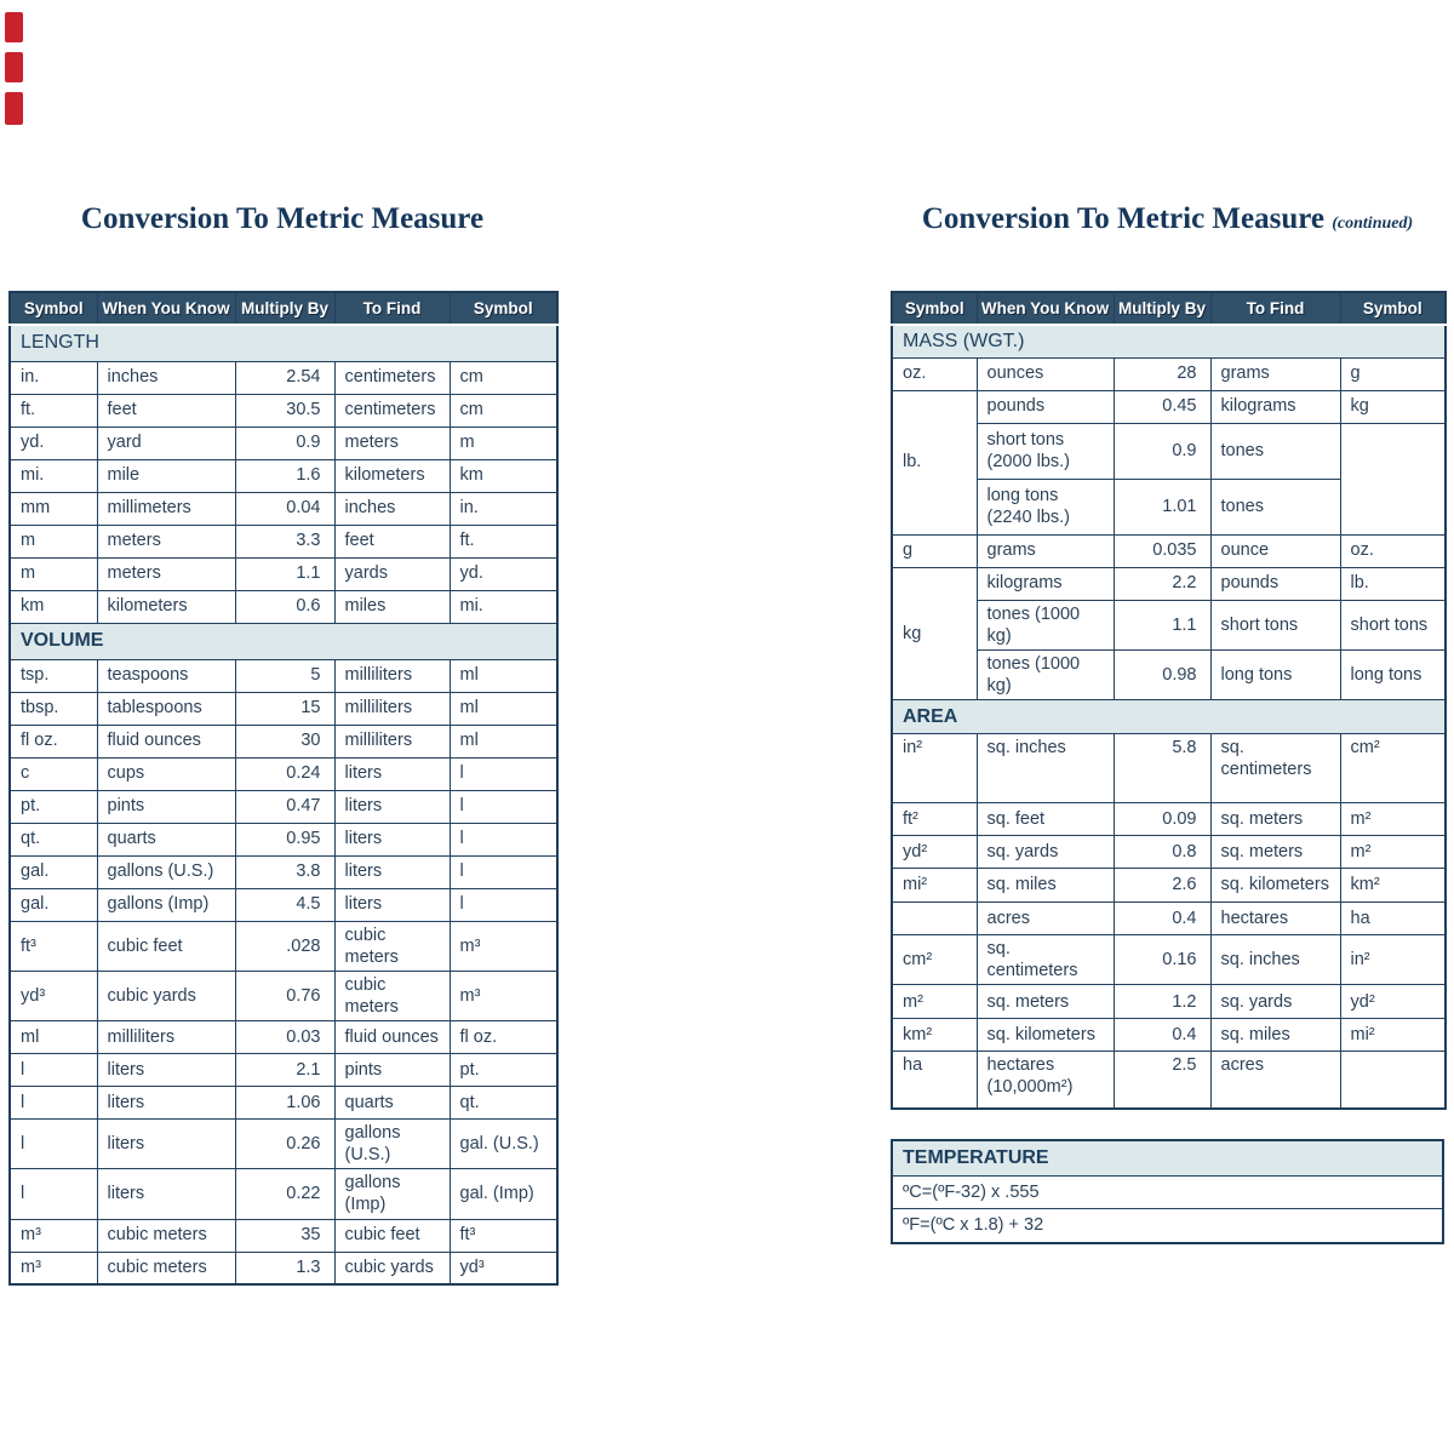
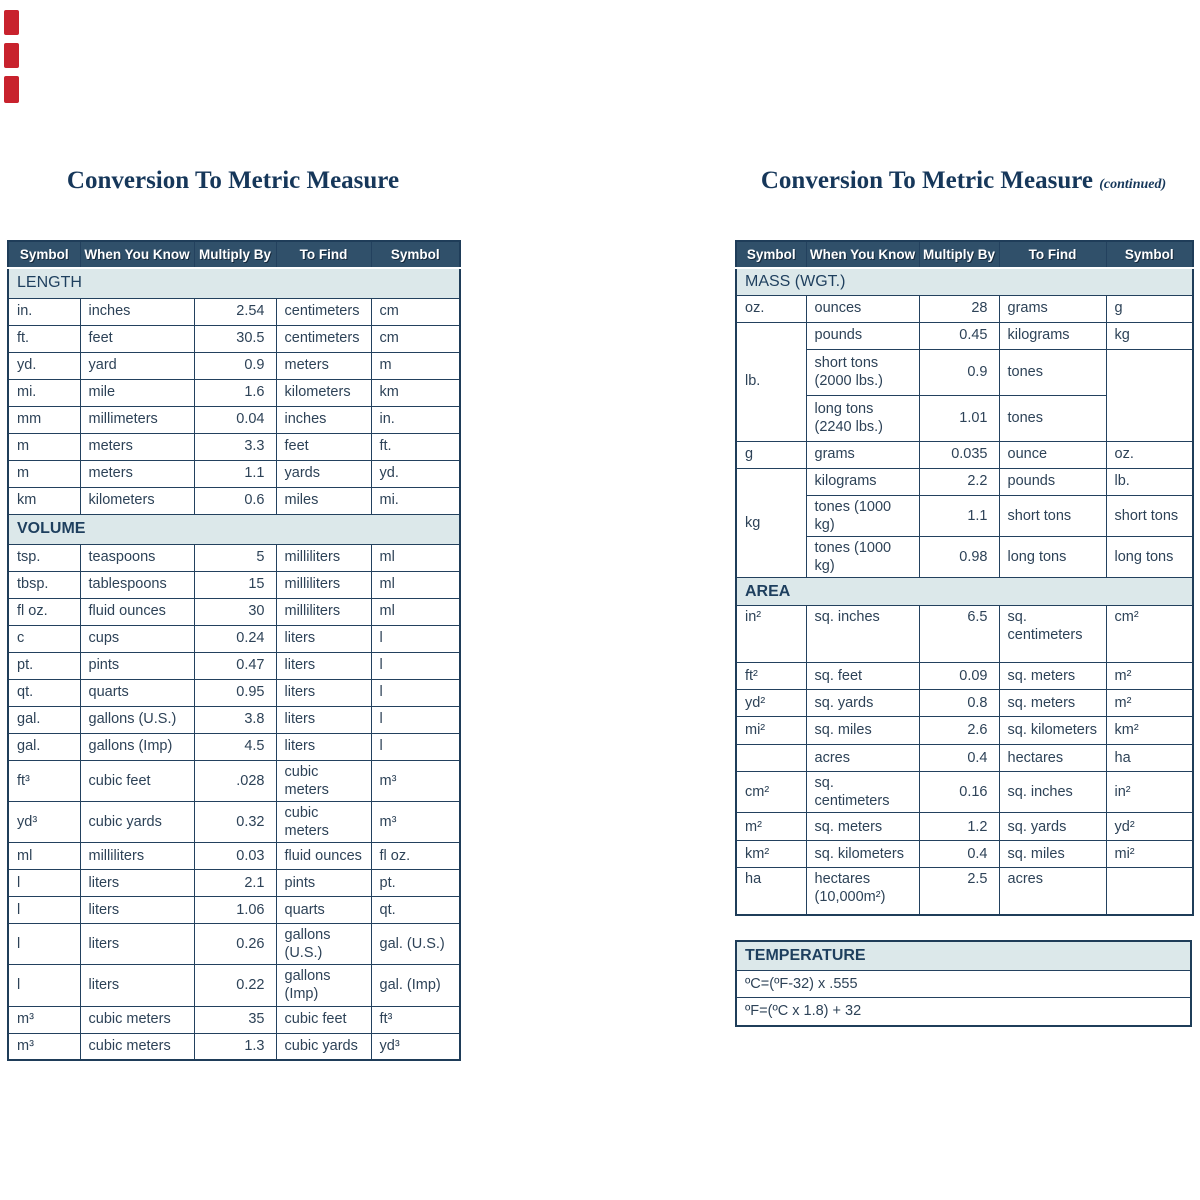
  Conversion To Metric Measure
  Symbol	When You Know	Multiply By	To Find	Symbol
  LENGTH
  in.	inches	2.54	centimeters	cm
  ft.	feet	30.5	centimeters	cm
  yd.	yard	0.9	meters	m
  mi.	mile	1.6	kilometers	km
  mm	millimeters	0.04	inches	in.
  m	meters	3.3	feet	ft.
  m	meters	1.1	yards	yd.
  km	kilometers	0.6	miles	mi.
  VOLUME
  tsp.	teaspoons	5	milliliters	ml
  tbsp.	tablespoons	15	milliliters	ml
  fl oz.	fluid ounces	30	milliliters	ml
  c	cups	0.24	liters	l
  pt.	pints	0.47	liters	l
  qt.	quarts	0.95	liters	l
  gal.	gallons (U.S.)	3.8	liters	l
  gal.	gallons (Imp)	4.5	liters	l
  ft³	cubic feet	.028	cubic meters	m³
- yd³	cubic yards	0.76	cubic meters	m³
+ yd³	cubic yards	0.32	cubic meters	m³
  ml	milliliters	0.03	fluid ounces	fl oz.
  l	liters	2.1	pints	pt.
  l	liters	1.06	quarts	qt.
  l	liters	0.26	gallons (U.S.)	gal. (U.S.)
  l	liters	0.22	gallons (Imp)	gal. (Imp)
  m³	cubic meters	35	cubic feet	ft³
  m³	cubic meters	1.3	cubic yards	yd³
  Conversion To Metric Measure (continued)
  Symbol	When You Know	Multiply By	To Find	Symbol
  MASS (WGT.)
  oz.	ounces	28	grams	g
  lb.	pounds	0.45	kilograms	kg
  short tons (2000 lbs.)	0.9	tones
  long tons (2240 lbs.)	1.01	tones
  g	grams	0.035	ounce	oz.
  kg	kilograms	2.2	pounds	lb.
  tones (1000 kg)	1.1	short tons	short tons
  tones (1000 kg)	0.98	long tons	long tons
  AREA
- in²	sq. inches	5.8	sq. centimeters	cm²
+ in²	sq. inches	6.5	sq. centimeters	cm²
  ft²	sq. feet	0.09	sq. meters	m²
  yd²	sq. yards	0.8	sq. meters	m²
  mi²	sq. miles	2.6	sq. kilometers	km²
  	acres	0.4	hectares	ha
  cm²	sq. centimeters	0.16	sq. inches	in²
  m²	sq. meters	1.2	sq. yards	yd²
  km²	sq. kilometers	0.4	sq. miles	mi²
  ha	hectares (10,000m²)	2.5	acres
  TEMPERATURE
  ºC=(ºF-32) x .555
  ºF=(ºC x 1.8) + 32
